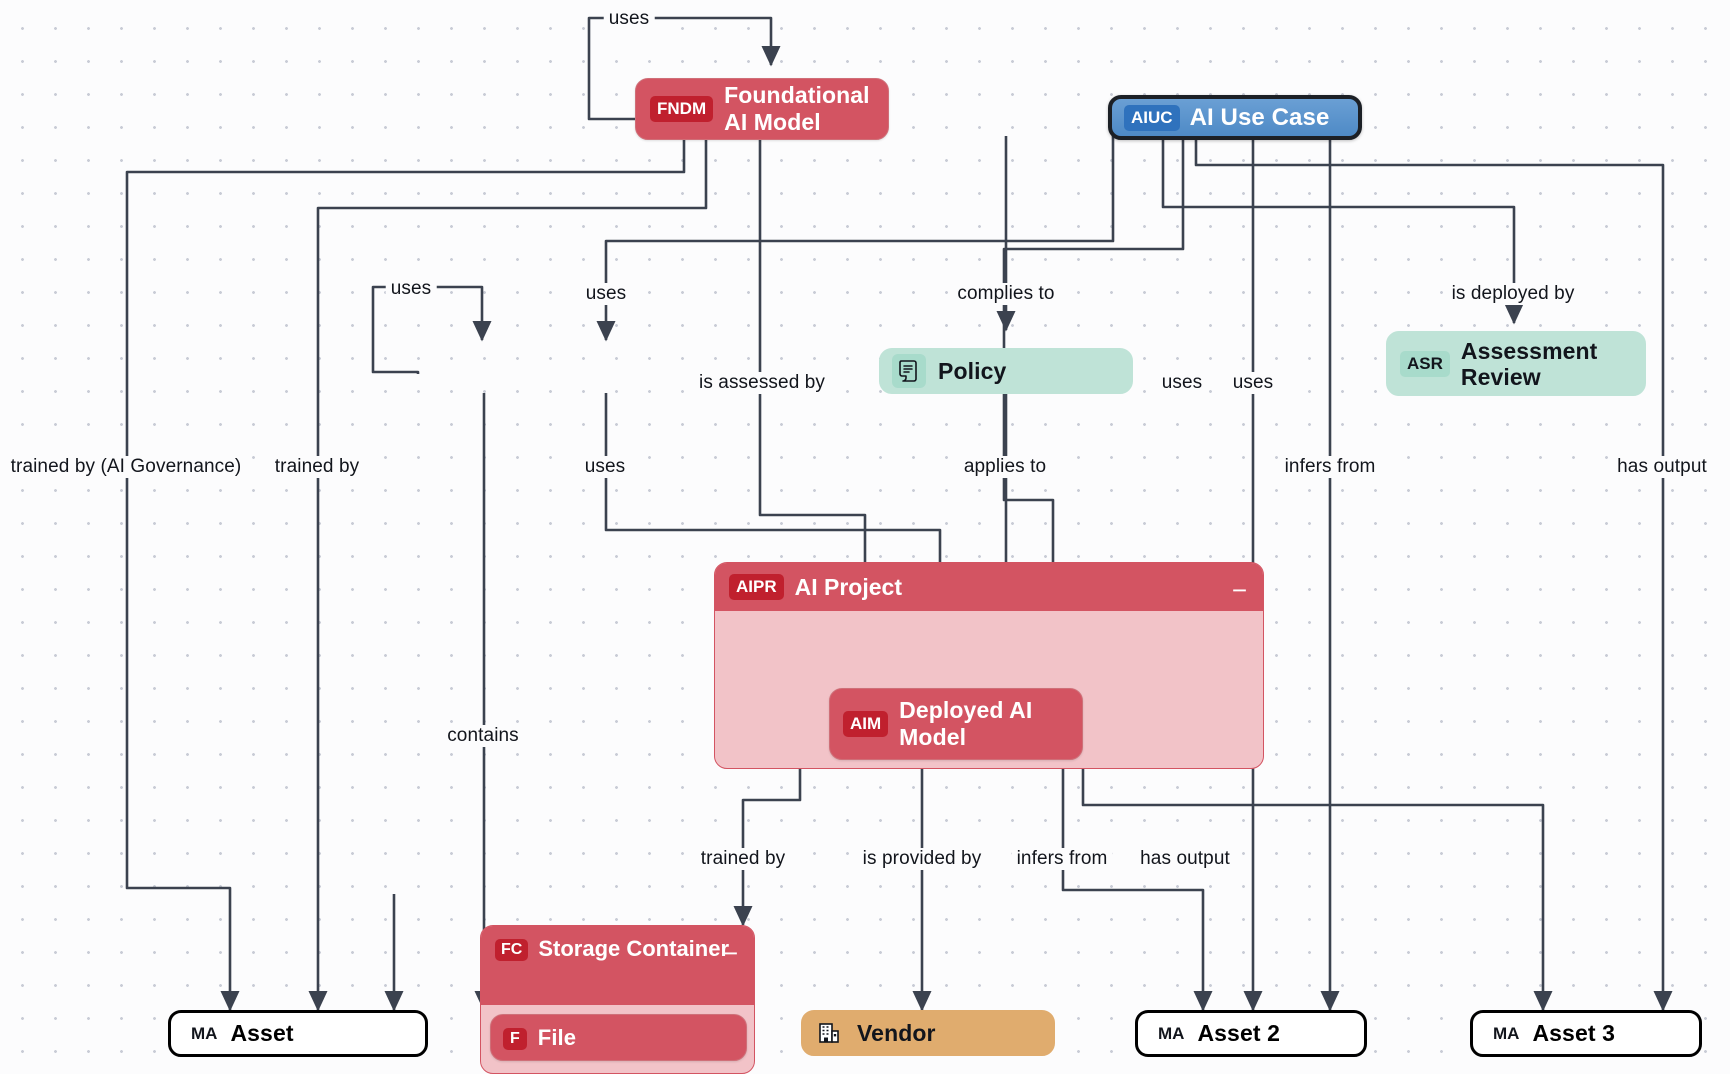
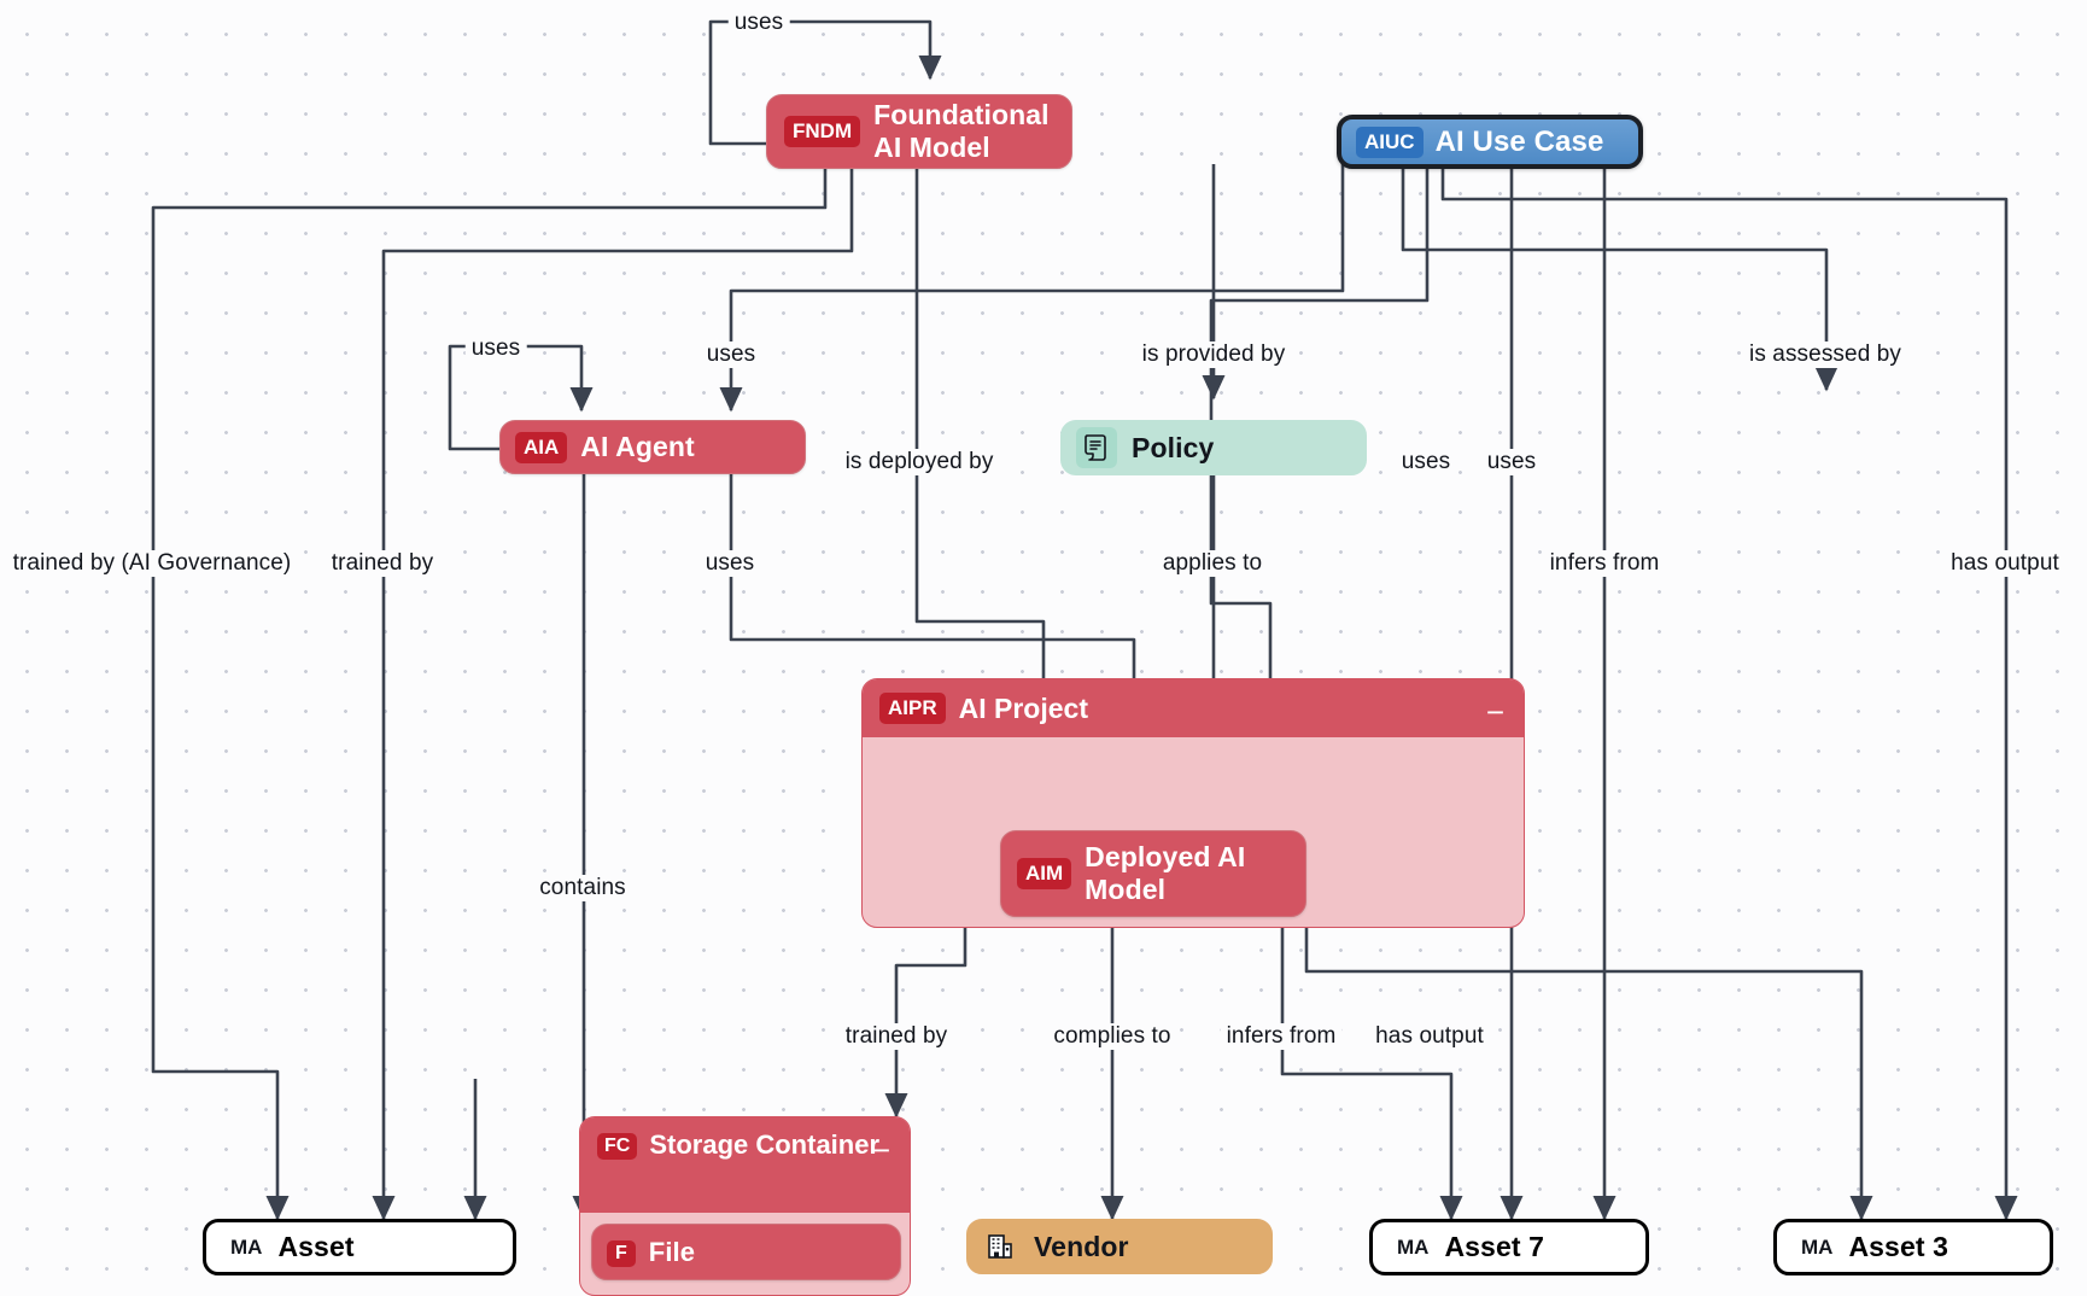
  uses
  uses
  uses
- is assessed by
+ is deployed by
- complies to
+ is provided by
- is deployed by
+ is assessed by
  trained by (AI Governance)
  trained by
  uses
  applies to
  uses
  uses
  infers from
  has output
  contains
  trained by
- is provided by
+ complies to
  infers from
  has output
  FNDM
  Foundational AI Model
  AIUC
  AI Use Case
+ AIA
+ AI Agent
  Policy
- ASR
- Assessment Review
  AIPR
  AI Project
  −
  AIM
  Deployed AI Model
  FC
  Storage Container
  −
  F
  File
  Vendor
  MA
  Asset
  MA
- Asset 2
+ Asset 7
  MA
  Asset 3
